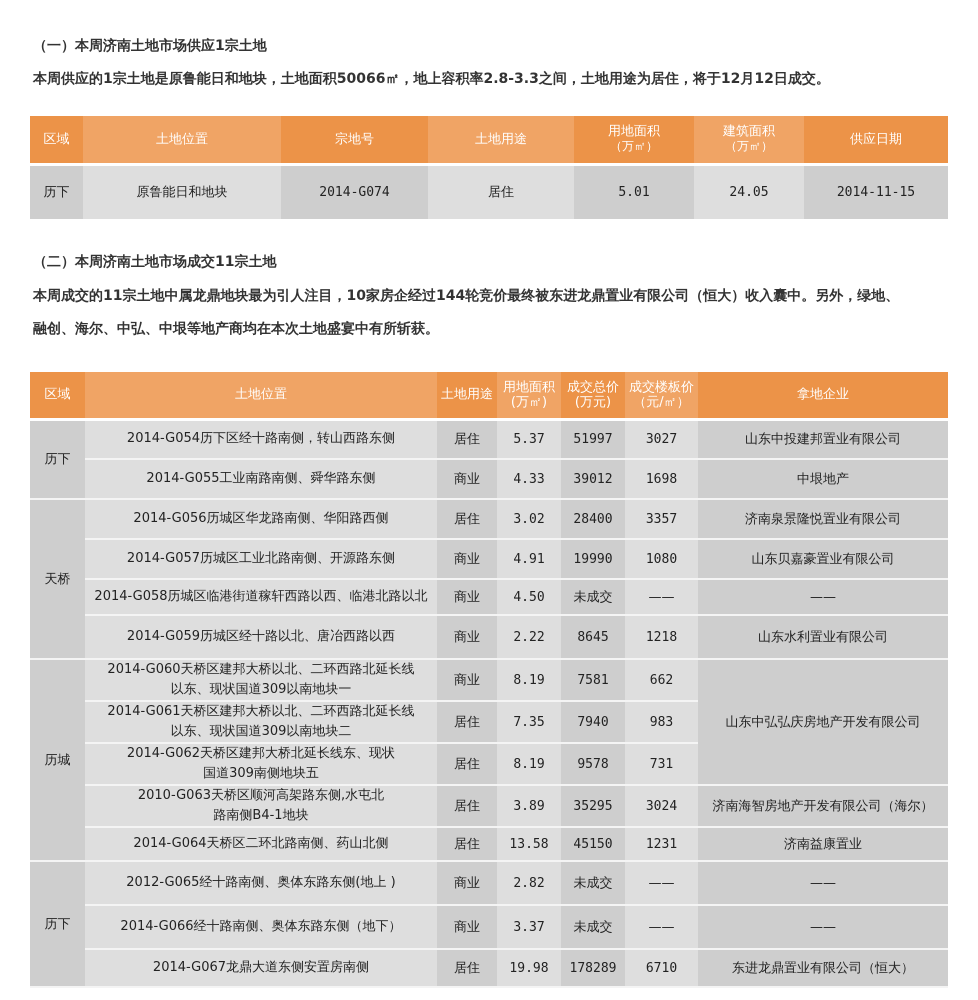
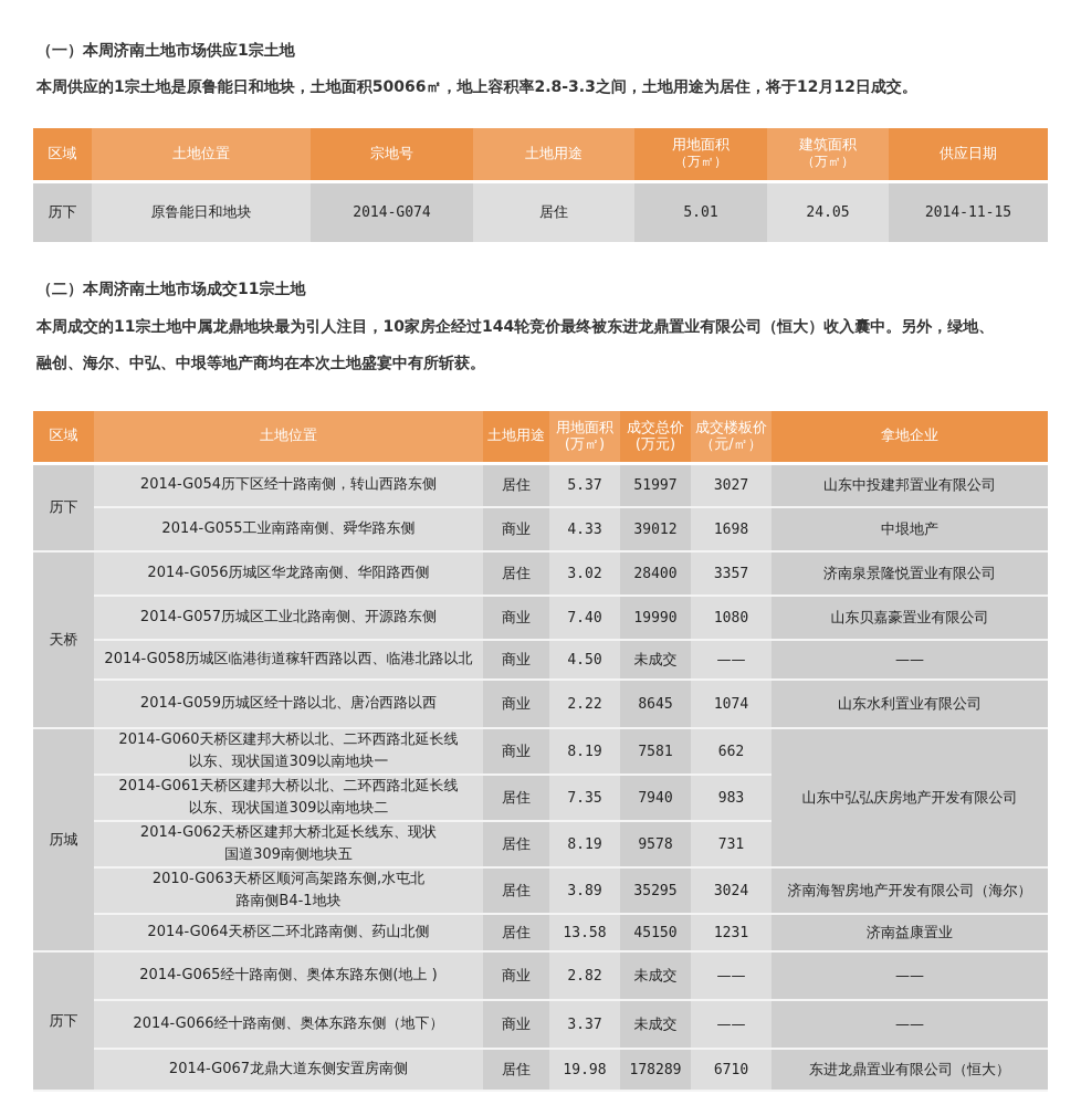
  （一）本周济南土地市场供应1宗土地
  本周供应的1宗土地是原鲁能日和地块，土地面积50066㎡，地上容积率2.8-3.3之间，土地用途为居住，将于12月12日成交。
  区域	土地位置	宗地号	土地用途	用地面积（万㎡）	建筑面积（万㎡）	供应日期
  历下	原鲁能日和地块	2014-G074	居住	5.01	24.05	2014-11-15
  （二）本周济南土地市场成交11宗土地
  本周成交的11宗土地中属龙鼎地块最为引人注目，10家房企经过144轮竞价最终被东进龙鼎置业有限公司（恒大）收入囊中。另外，绿地、
  融创、海尔、中弘、中垠等地产商均在本次土地盛宴中有所斩获。
  区域	土地位置	土地用途	用地面积(万㎡)	成交总价(万元)	成交楼板价（元/㎡）	拿地企业
  历下	2014-G054历下区经十路南侧，转山西路东侧	居住	5.37	51997	3027	山东中投建邦置业有限公司
  2014-G055工业南路南侧、舜华路东侧	商业	4.33	39012	1698	中垠地产
  天桥	2014-G056历城区华龙路南侧、华阳路西侧	居住	3.02	28400	3357	济南泉景隆悦置业有限公司
- 2014-G057历城区工业北路南侧、开源路东侧	商业	4.91	19990	1080	山东贝嘉豪置业有限公司
+ 2014-G057历城区工业北路南侧、开源路东侧	商业	7.40	19990	1080	山东贝嘉豪置业有限公司
  2014-G058历城区临港街道稼轩西路以西、临港北路以北	商业	4.50	未成交	——	——
- 2014-G059历城区经十路以北、唐冶西路以西	商业	2.22	8645	1218	山东水利置业有限公司
+ 2014-G059历城区经十路以北、唐冶西路以西	商业	2.22	8645	1074	山东水利置业有限公司
  历城	2014-G060天桥区建邦大桥以北、二环西路北延长线以东、现状国道309以南地块一	商业	8.19	7581	662	山东中弘弘庆房地产开发有限公司
  2014-G061天桥区建邦大桥以北、二环西路北延长线以东、现状国道309以南地块二	居住	7.35	7940	983
  2014-G062天桥区建邦大桥北延长线东、现状国道309南侧地块五	居住	8.19	9578	731
  2010-G063天桥区顺河高架路东侧,水屯北路南侧B4-1地块	居住	3.89	35295	3024	济南海智房地产开发有限公司（海尔）
  2014-G064天桥区二环北路南侧、药山北侧	居住	13.58	45150	1231	济南益康置业
- 历下	2012-G065经十路南侧、奥体东路东侧(地上 )	商业	2.82	未成交	——	——
+ 历下	2014-G065经十路南侧、奥体东路东侧(地上 )	商业	2.82	未成交	——	——
  2014-G066经十路南侧、奥体东路东侧（地下）	商业	3.37	未成交	——	——
  2014-G067龙鼎大道东侧安置房南侧	居住	19.98	178289	6710	东进龙鼎置业有限公司（恒大）
